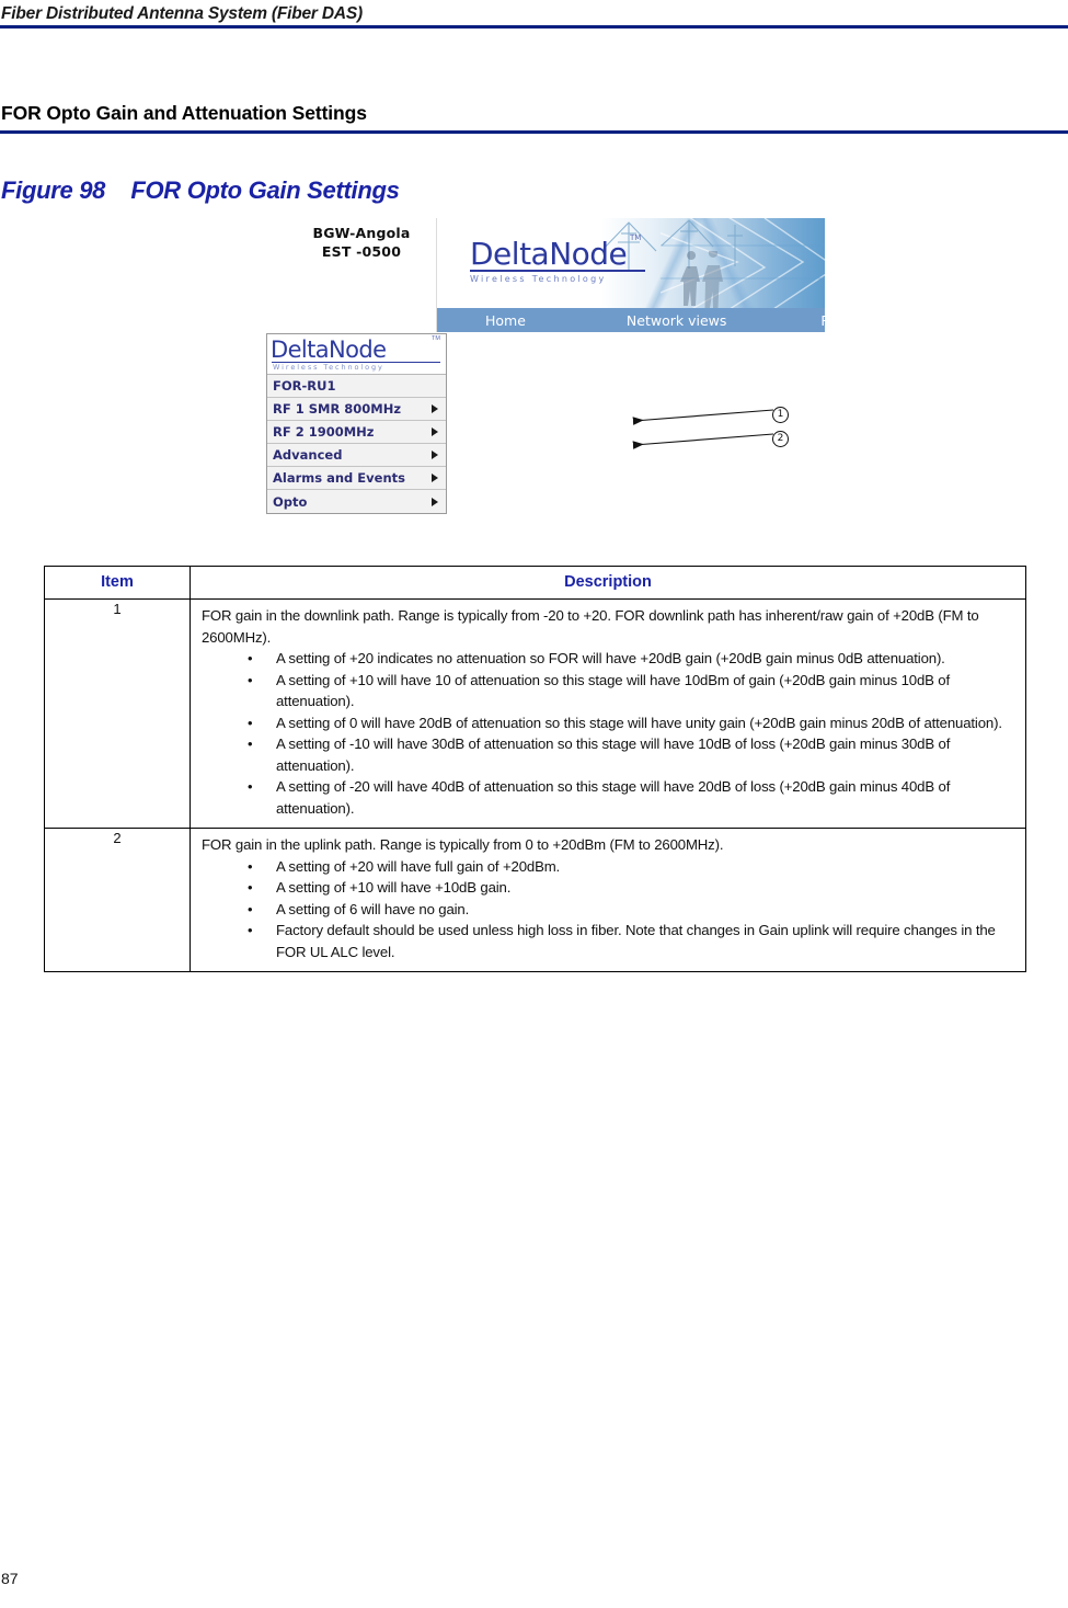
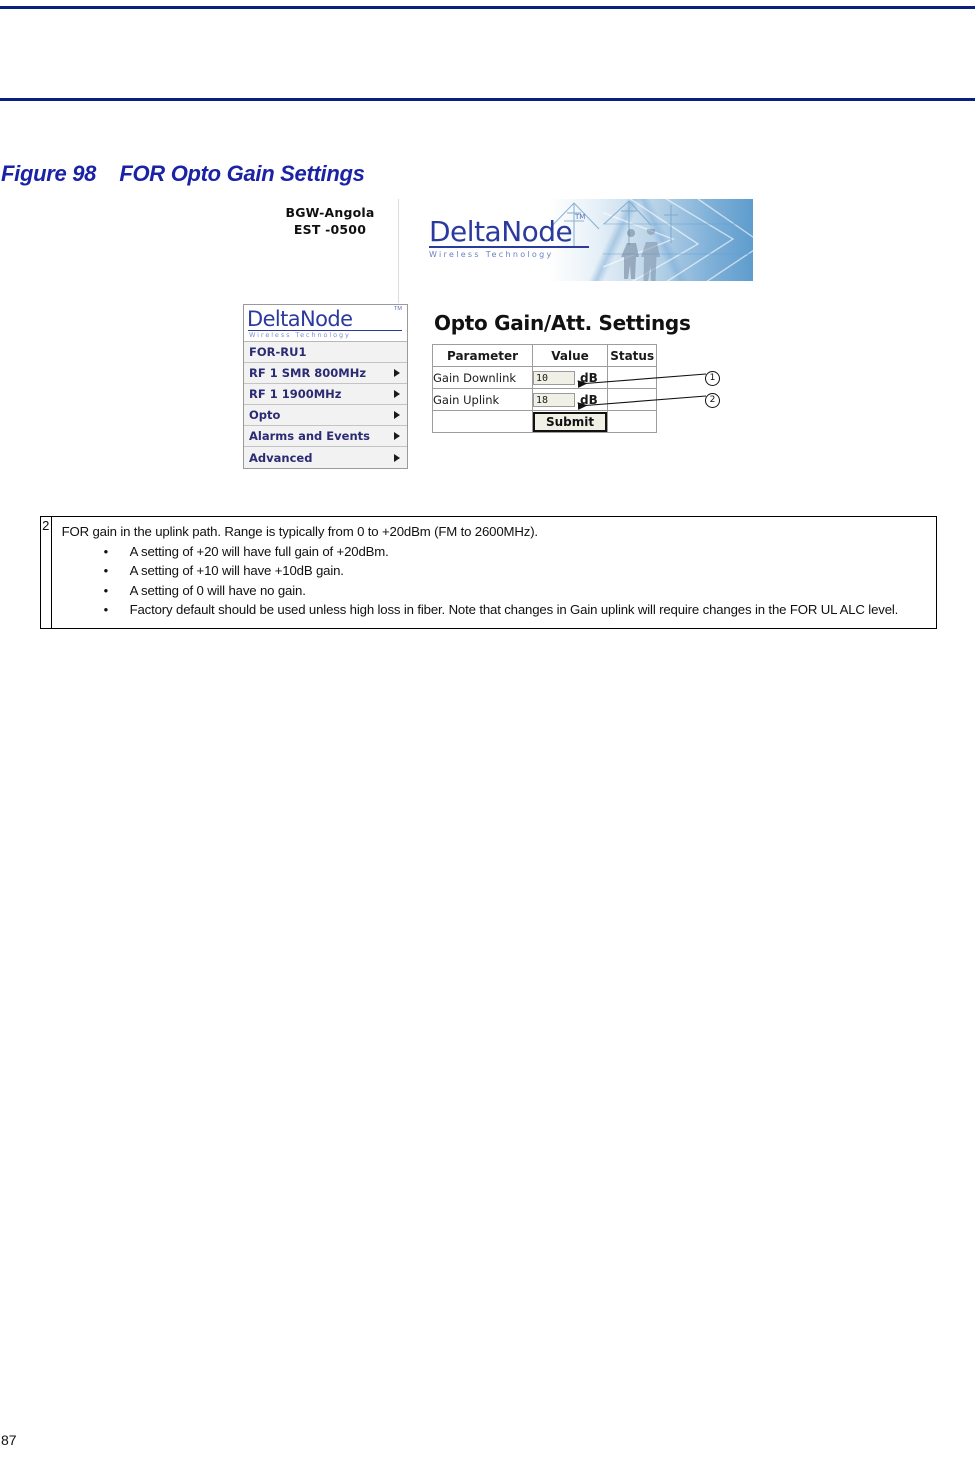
- Fiber Distributed Antenna System (Fiber DAS)
- FOR Opto Gain and Attenuation Settings
  Figure 98 FOR Opto Gain Settings
  BGW-Angola
  EST -0500
  DeltaNode
  Wireless Technology
  TM
- Home
- Network views
  DeltaNode
  Wireless Technology
  FOR-RU1
  RF 1 SMR 800MHz
- RF 2 1900MHz
+ RF 1 1900MHz
- Advanced
+ Opto
  Alarms and Events
- Opto
+ Advanced
+ Opto Gain/Att. Settings
+ Parameter	Value	Status
+ Gain Downlink	10 dB
+ Gain Uplink	18 dB
+ 	Submit
  1
  2
- Item	Description
- 1	FOR gain in the downlink path. Range is typically from -20 to +20. FOR downlink path has inherent/raw gain of +20dB (FM to 2600MHz). A setting of +20 indicates no attenuation so FOR will have +20dB gain (+20dB gain minus 0dB attenuation). A setting of +10 will have 10 of attenuation so this stage will have 10dBm of gain (+20dB gain minus 10dB of attenuation). A setting of 0 will have 20dB of attenuation so this stage will have unity gain (+20dB gain minus 20dB of attenuation). A setting of -10 will have 30dB of attenuation so this stage will have 10dB of loss (+20dB gain minus 30dB of attenuation). A setting of -20 will have 40dB of attenuation so this stage will have 20dB of loss (+20dB gain minus 40dB of attenuation).
- 2	FOR gain in the uplink path. Range is typically from 0 to +20dBm (FM to 2600MHz). A setting of +20 will have full gain of +20dBm. A setting of +10 will have +10dB gain. A setting of 6 will have no gain. Factory default should be used unless high loss in fiber. Note that changes in Gain uplink will require changes in the FOR UL ALC level.
+ 2	FOR gain in the uplink path. Range is typically from 0 to +20dBm (FM to 2600MHz). A setting of +20 will have full gain of +20dBm. A setting of +10 will have +10dB gain. A setting of 0 will have no gain. Factory default should be used unless high loss in fiber. Note that changes in Gain uplink will require changes in the FOR UL ALC level.
  87
